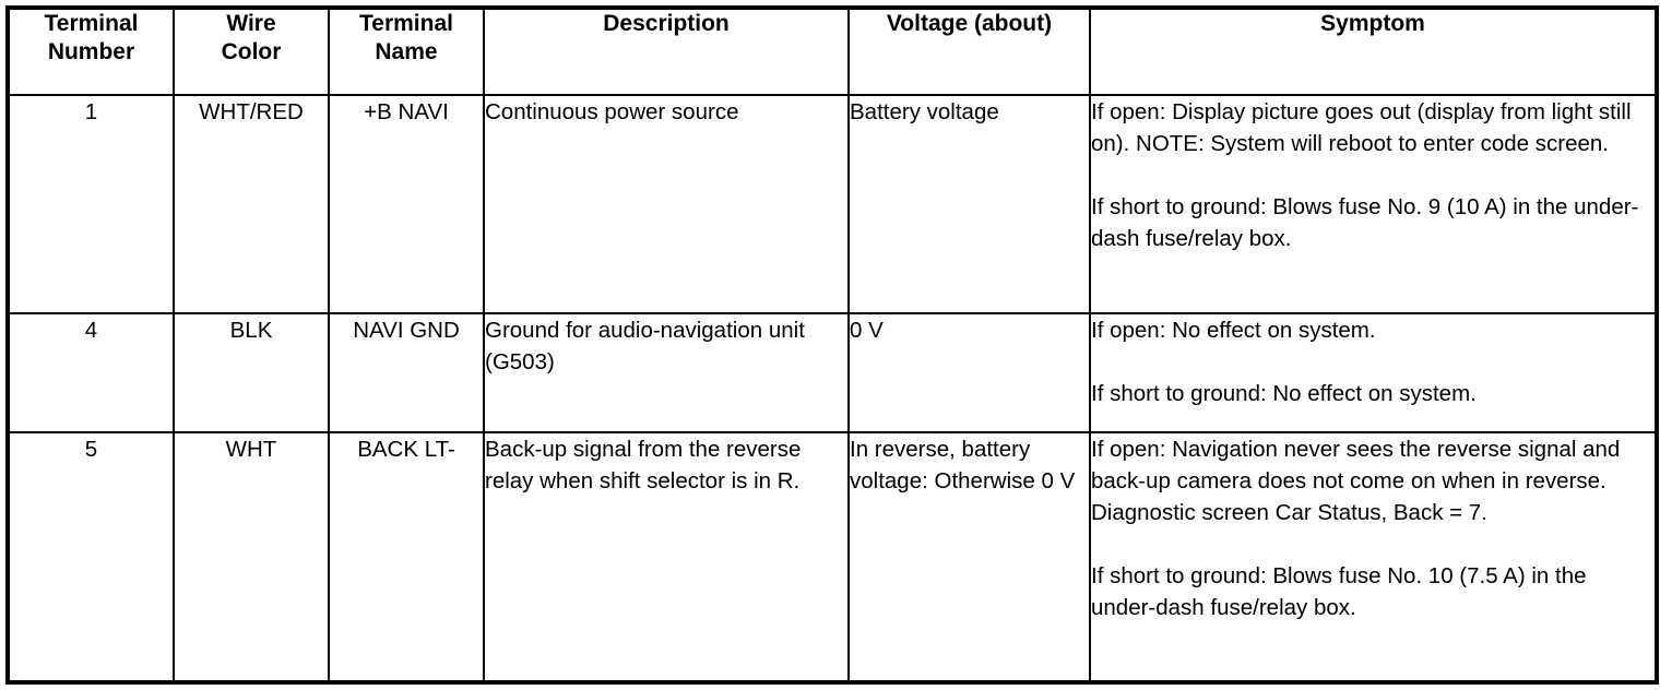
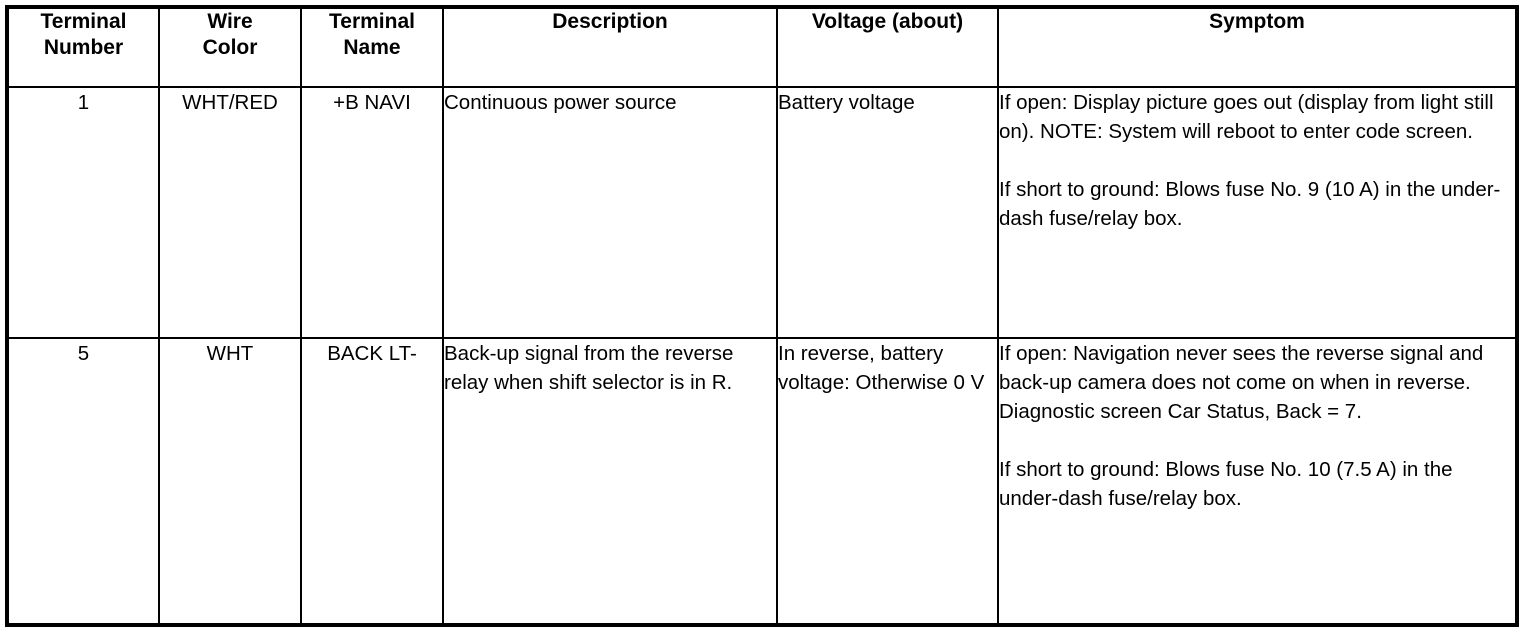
  Terminal Number	Wire Color	Terminal Name	Description	Voltage (about)	Symptom
  1	WHT/RED	+B NAVI	Continuous power source	Battery voltage	If open: Display picture goes out (display from light still on). NOTE: System will reboot to enter code screen. If short to ground: Blows fuse No. 9 (10 A) in the under-dash fuse/relay box.
- 4	BLK	NAVI GND	Ground for audio-navigation unit (G503)	0 V	If open: No effect on system. If short to ground: No effect on system.
  5	WHT	BACK LT-	Back-up signal from the reverse relay when shift selector is in R.	In reverse, battery voltage: Otherwise 0 V	If open: Navigation never sees the reverse signal and back-up camera does not come on when in reverse. Diagnostic screen Car Status, Back = 7. If short to ground: Blows fuse No. 10 (7.5 A) in the under-dash fuse/relay box.
